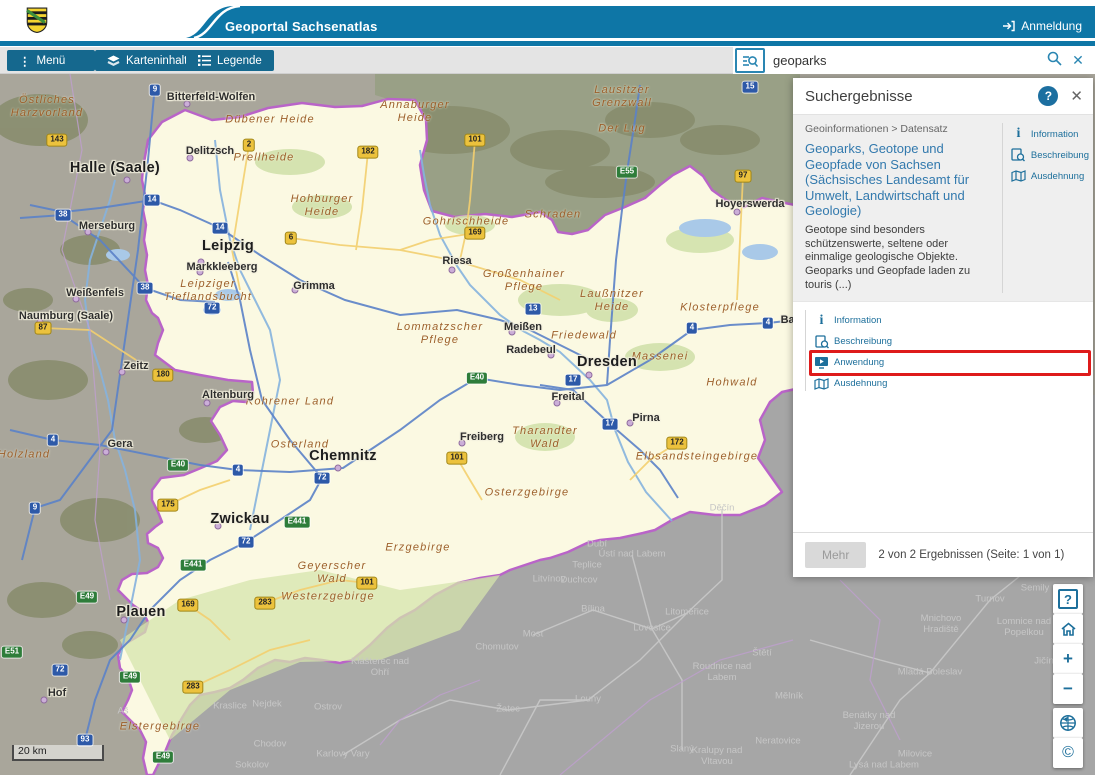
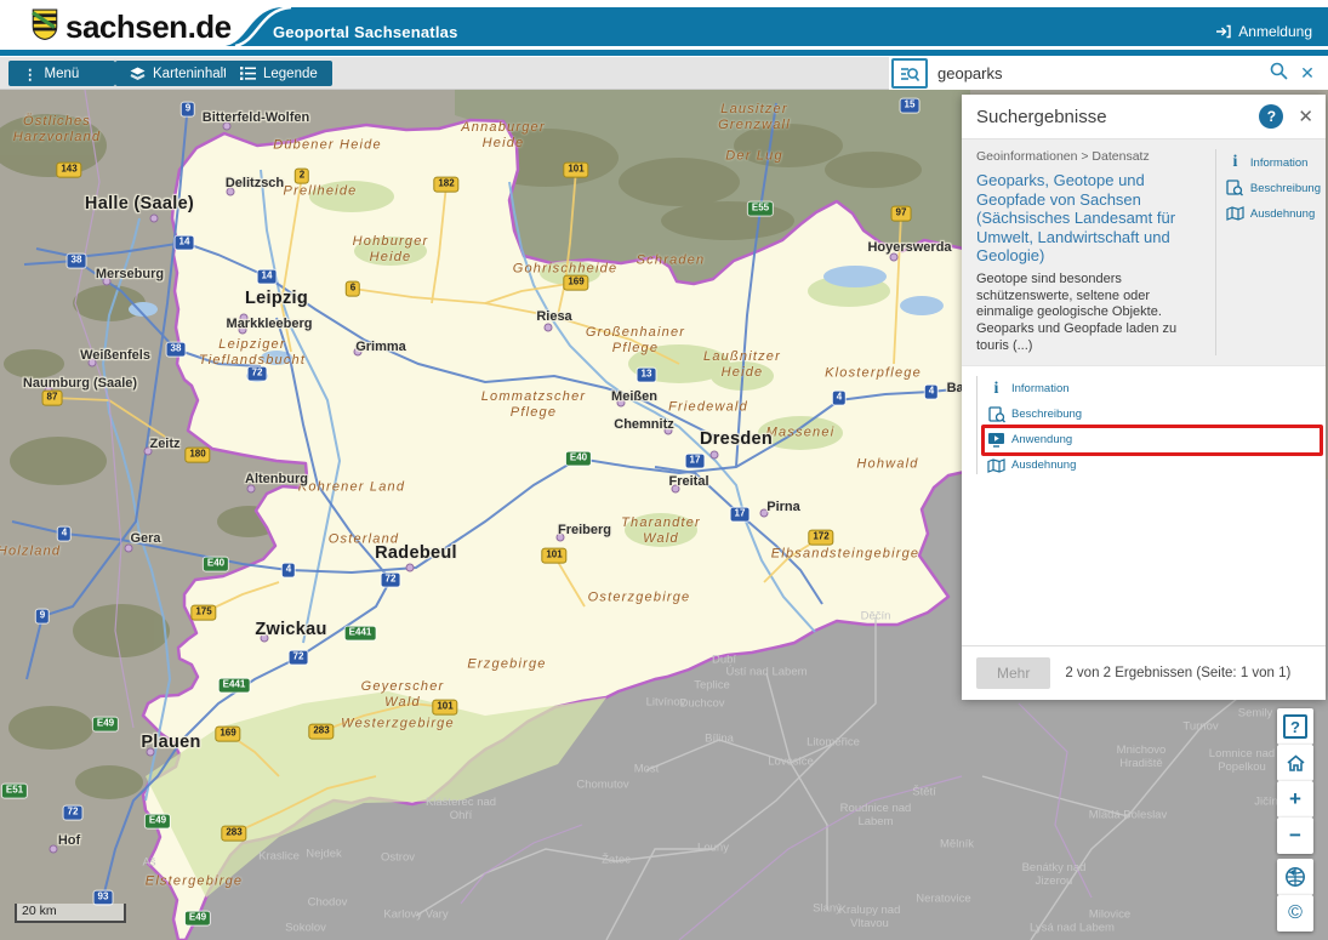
  Östliches
  Harzvorland
  Dübener Heide
  Annaburger
  Heide
  Lausitzer
  Grenzwall
  Der Lug
  Prellheide
  Hohburger
  Heide
  Schraden
  Gohrischheide
  Großenhainer
  Pflege
  Laußnitzer
  Heide
  Klosterpflege
  Lommatzscher
  Pflege
  Friedewald
  Massenei
  Hohwald
  Leipziger
  Tieflandsbucht
  Tharandter
  Wald
  Elbsandsteingebirge
  Osterzgebirge
  Kohrener Land
  Osterland
  Holzland
  Erzgebirge
  Geyerscher
  Wald
  Westerzgebirge
  Elstergebirge
  Děčín
  Ústí nad Labem
  Dubí
  Teplice
  Litvínov
  Duchcov
  Bílina
  Litoměřice
  Lovosice
  Most
  Chomutov
  Žatec
  Louny
  Roudnice nad
  Labem
  Štětí
  Mělník
  Slaný
  Kralupy nad
  Vltavou
  Neratovice
  Klášterec nad
  Ohří
  Ostrov
  Karlovy Vary
  Chodov
  Nejdek
  Kraslice
  Sokolov
  Aš
  Turnov
  Mnichovo
  Hradiště
  Mladá Boleslav
  Benátky nad
  Jizerou
  Milovice
  Lysá nad Labem
  Lomnice nad
  Popelkou
  Jičín
  Semily
  9
  143
  14
  38
  2
  182
  14
  6
  38
  87
  72
  180
  13
  15
  97
  E55
  101
  169
  4
  4
  17
  17
  172
  E40
  101
  E40
  4
  4
  72
  E441
  72
  175
  E441
  E49
  169
  101
  283
  E49
  283
  93
  72
  E51
  9
  E49
  Halle (Saale)
  Leipzig
  Dresden
- Chemnitz
+ Radebeul
  Zwickau
  Plauen
  Bitterfeld-Wolfen
  Delitzsch
  Markkleeberg
  Grimma
  Riesa
  Meißen
- Radebeul
+ Chemnitz
  Freital
  Pirna
  Freiberg
  Hoyerswerda
  Merseburg
  Weißenfels
  Naumburg (Saale)
  Zeitz
  Gera
  Altenburg
  Hof
  20 km
  ?
  +
  −
  ©
  Suchergebnisse
  ?
  ✕
  Geoinformationen > Datensatz
  Geoparks, Geotope und Geopfade von Sachsen (Sächsisches Landesamt für Um­welt, Landwirtschaft und Geologie)
  Geotope sind besonders schützenswerte, seltene oder einmalige geologische Objekte. Geoparks und Geopfade laden zu touris (...)
  i
  Information
  Beschreibung
  Ausdehnung
  i
  Information
  Beschreibung
  Anwendung
  Ausdehnung
  Mehr
  2 von 2 Ergebnissen (Seite: 1 von 1)
  Geoportal Sachsenatlas
  Anmeldung
+ sachsen.de
  ⋮
  Menü
  Karteninhal
  Legende
  geoparks
  ✕
